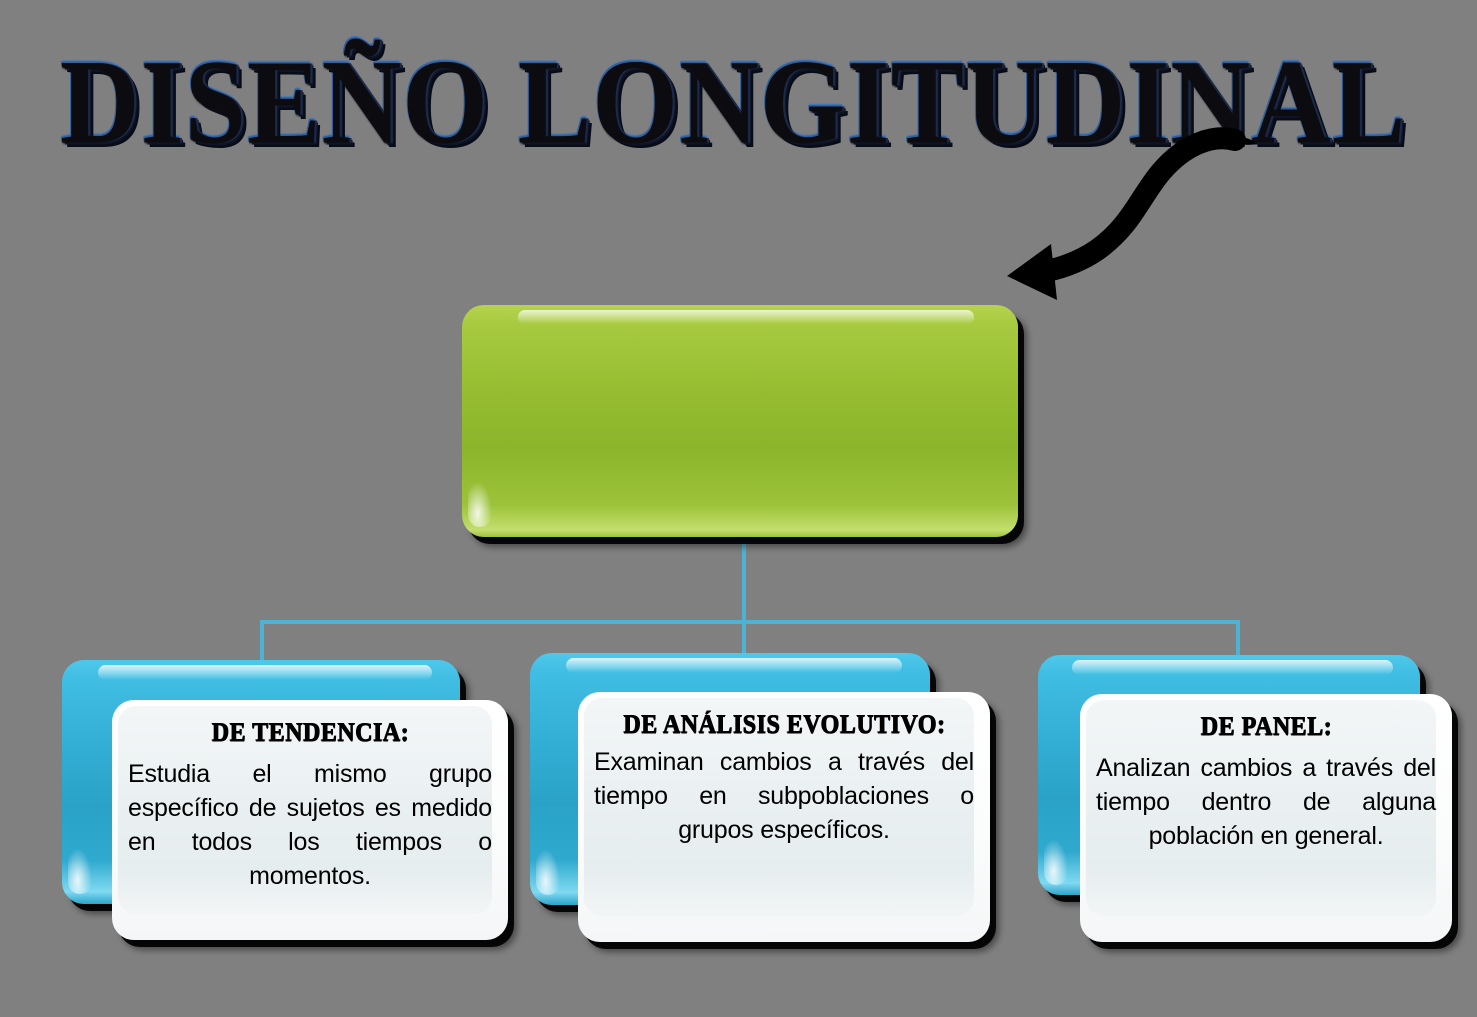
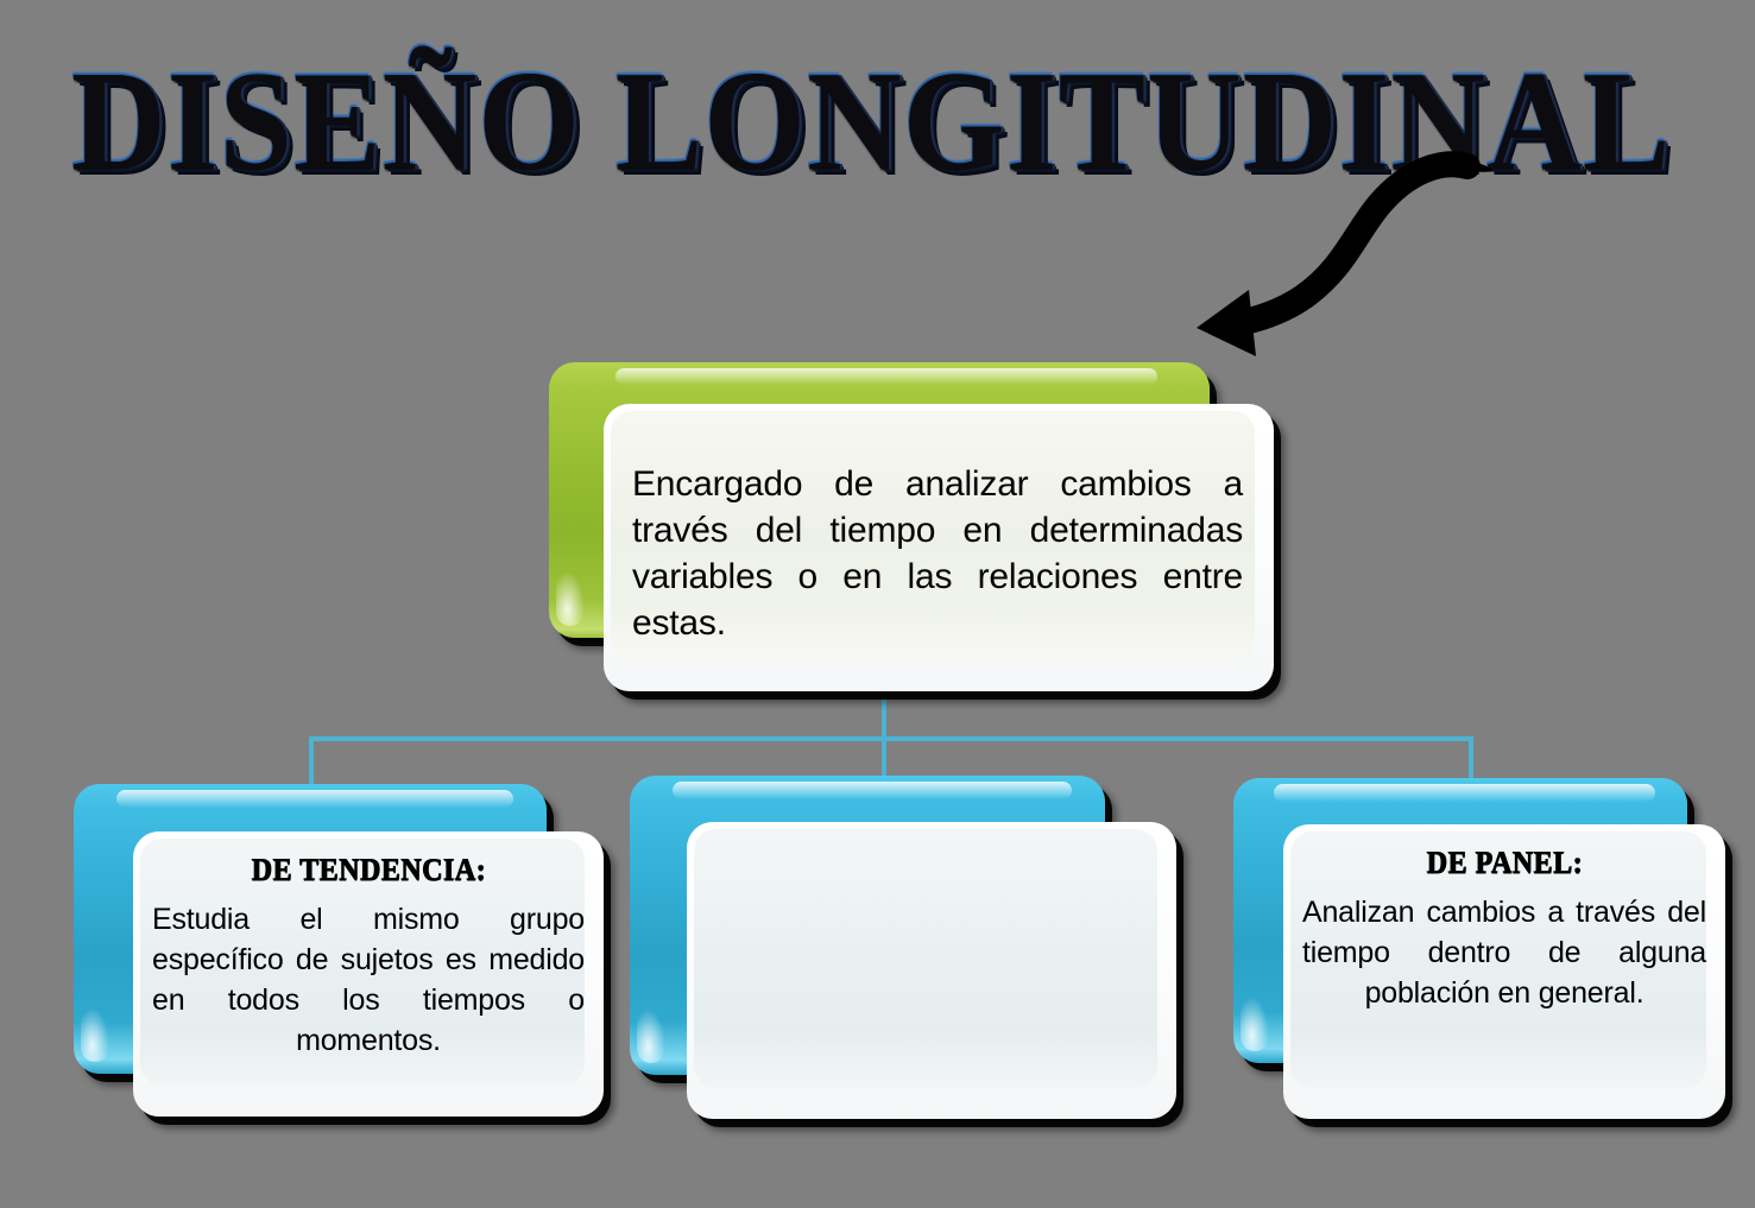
  DISEÑO LONGITUDINAL
+ Encargado de analizar cambios a través del tiempo en determinadas variables o en las relaciones entre estas.
  DE TENDENCIA:
  Estudia el mismo grupo específico de sujetos es medido en todos los tiempos o momentos.
- DE ANÁLISIS EVOLUTIVO:
- Examinan cambios a través del tiempo en subpoblaciones o grupos específicos.
  DE PANEL:
  Analizan cambios a través del tiempo dentro de alguna población en general.
